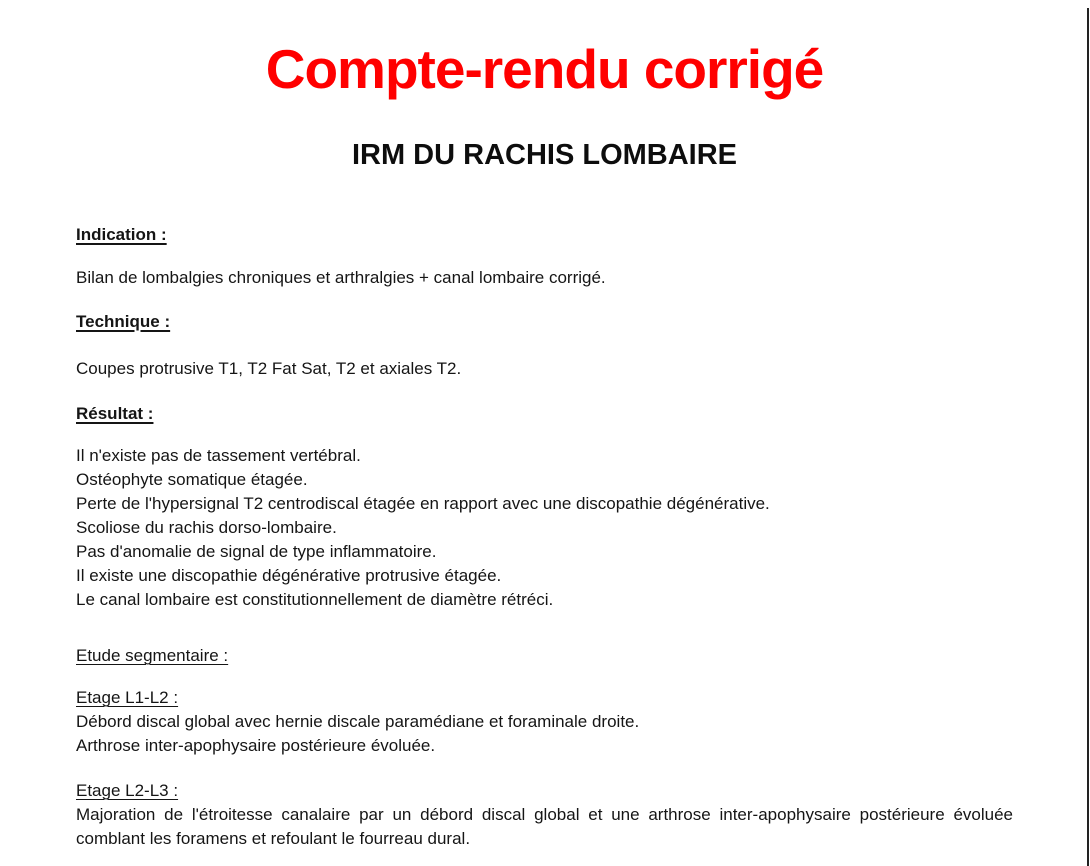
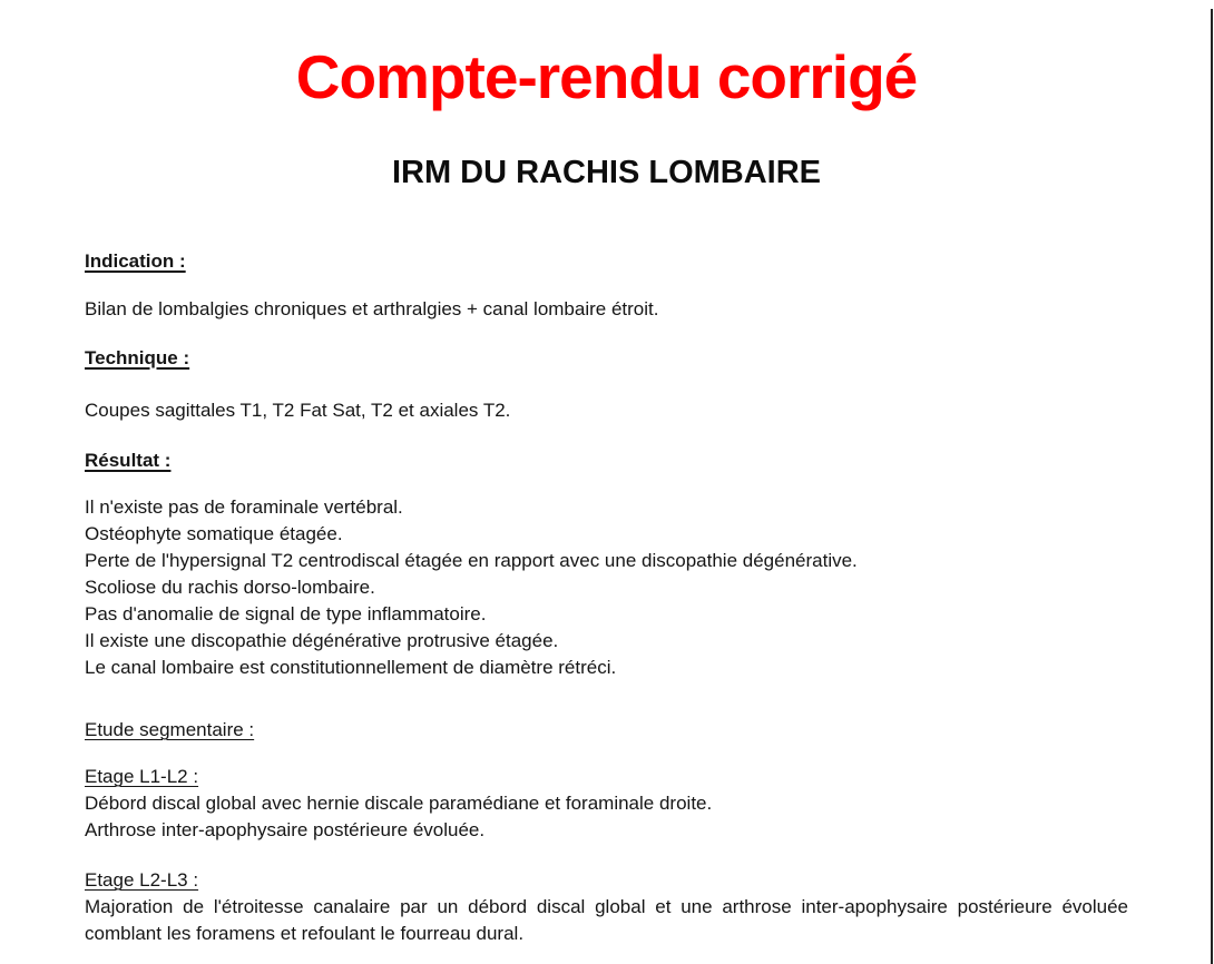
  Compte-rendu corrigé
  IRM DU RACHIS LOMBAIRE
  Indication :
- Bilan de lombalgies chroniques et arthralgies + canal lombaire corrigé.
+ Bilan de lombalgies chroniques et arthralgies + canal lombaire étroit.
  Technique :
- Coupes protrusive T1, T2 Fat Sat, T2 et axiales T2.
+ Coupes sagittales T1, T2 Fat Sat, T2 et axiales T2.
  Résultat :
- Il n'existe pas de tassement vertébral.
+ Il n'existe pas de foraminale vertébral.
  Ostéophyte somatique étagée.
  Perte de l'hypersignal T2 centrodiscal étagée en rapport avec une discopathie dégénérative.
  Scoliose du rachis dorso-lombaire.
  Pas d'anomalie de signal de type inflammatoire.
  Il existe une discopathie dégénérative protrusive étagée.
  Le canal lombaire est constitutionnellement de diamètre rétréci.
  Etude segmentaire :
  Etage L1-L2 :
  Débord discal global avec hernie discale paramédiane et foraminale droite.
  Arthrose inter-apophysaire postérieure évoluée.
  Etage L2-L3 :
  Majoration de l'étroitesse canalaire par un débord discal global et une arthrose inter-apophysaire postérieure évoluée comblant les foramens et refoulant le fourreau dural.
